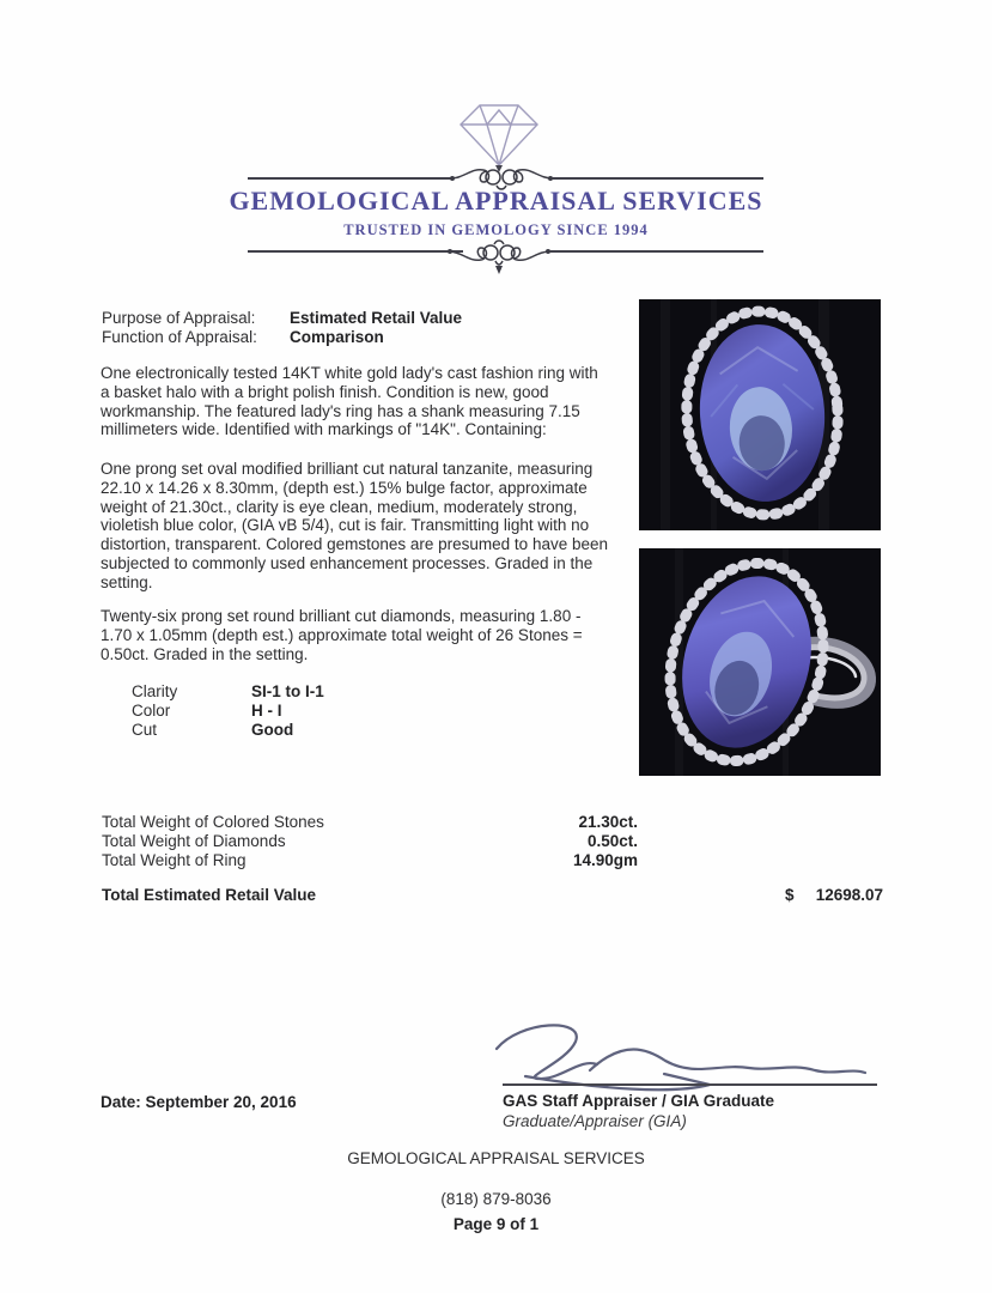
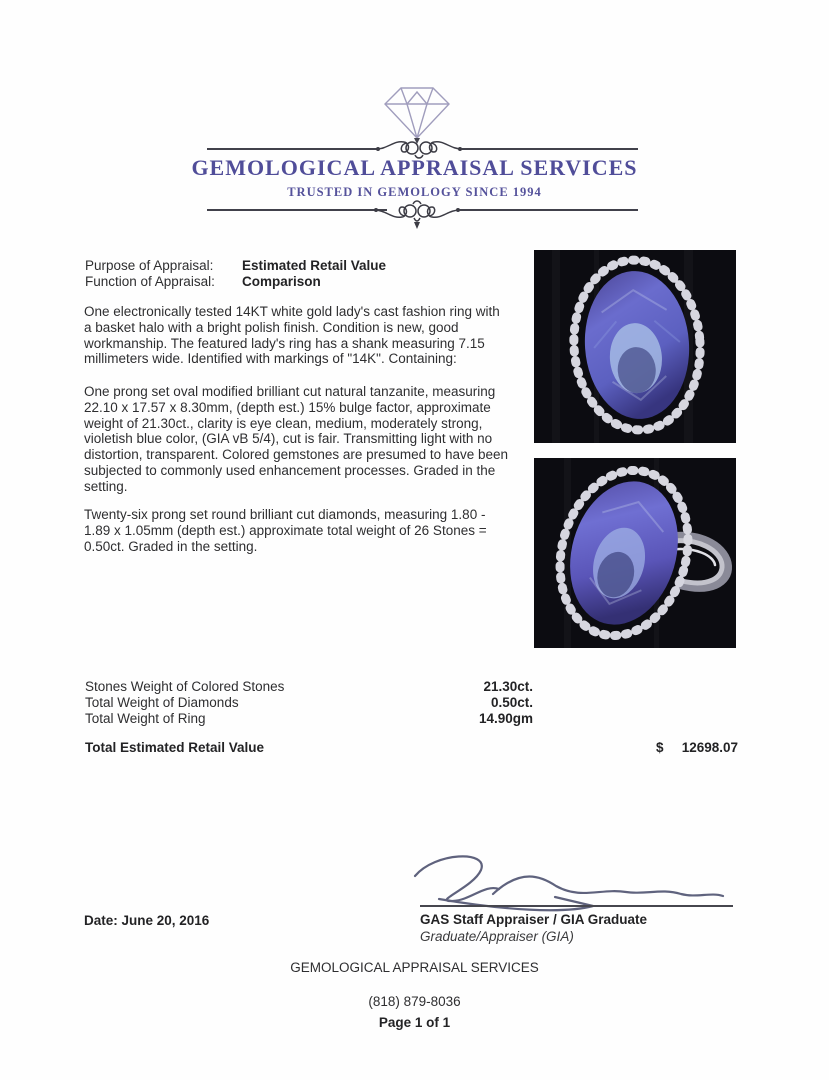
  GEMOLOGICAL APPRAISAL SERVICES
  TRUSTED IN GEMOLOGY SINCE 1994
  Purpose of Appraisal:
  Estimated Retail Value
  Function of Appraisal:
  Comparison
  One electronically tested 14KT white gold lady's cast fashion ring with a basket halo with a bright polish finish. Condition is new, good workmanship. The featured lady's ring has a shank measuring 7.15 millimeters wide. Identified with markings of "14K". Containing:
- One prong set oval modified brilliant cut natural tanzanite, measuring 22.10 x 14.26 x 8.30mm, (depth est.) 15% bulge factor, approximate weight of 21.30ct., clarity is eye clean, medium, moderately strong, violetish blue color, (GIA vB 5/4), cut is fair. Transmitting light with no distortion, transparent. Colored gemstones are presumed to have been subjected to commonly used enhancement processes. Graded in the setting.
+ One prong set oval modified brilliant cut natural tanzanite, measuring 22.10 x 17.57 x 8.30mm, (depth est.) 15% bulge factor, approximate weight of 21.30ct., clarity is eye clean, medium, moderately strong, violetish blue color, (GIA vB 5/4), cut is fair. Transmitting light with no distortion, transparent. Colored gemstones are presumed to have been subjected to commonly used enhancement processes. Graded in the setting.
- Twenty-six prong set round brilliant cut diamonds, measuring 1.80 - 1.70 x 1.05mm (depth est.) approximate total weight of 26 Stones = 0.50ct. Graded in the setting.
+ Twenty-six prong set round brilliant cut diamonds, measuring 1.80 - 1.89 x 1.05mm (depth est.) approximate total weight of 26 Stones = 0.50ct. Graded in the setting.
- Clarity
- SI-1 to I-1
- Color
- H - I
- Cut
- Good
- Total Weight of Colored Stones
+ Stones Weight of Colored Stones
  21.30ct.
  Total Weight of Diamonds
  0.50ct.
  Total Weight of Ring
  14.90gm
  Total Estimated Retail Value
  $
  12698.07
- Date: September 20, 2016
+ Date: June 20, 2016
  GAS Staff Appraiser / GIA Graduate
  Graduate/Appraiser (GIA)
  GEMOLOGICAL APPRAISAL SERVICES
  (818) 879-8036
- Page 9 of 1
+ Page 1 of 1
